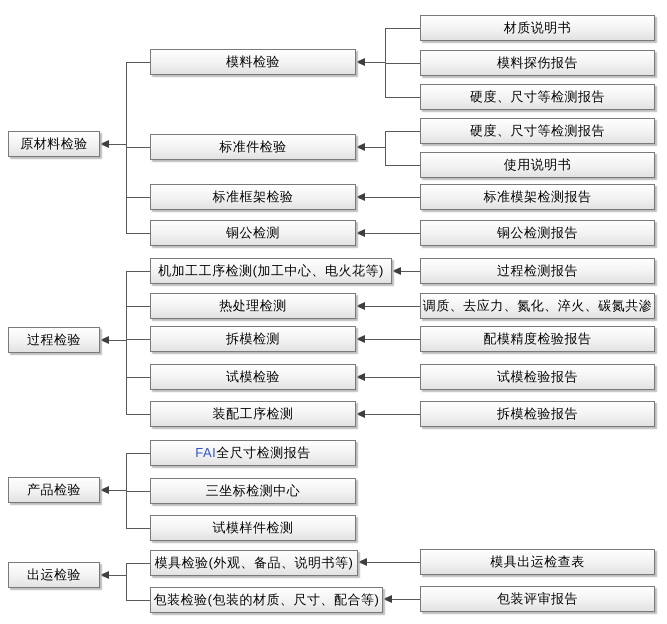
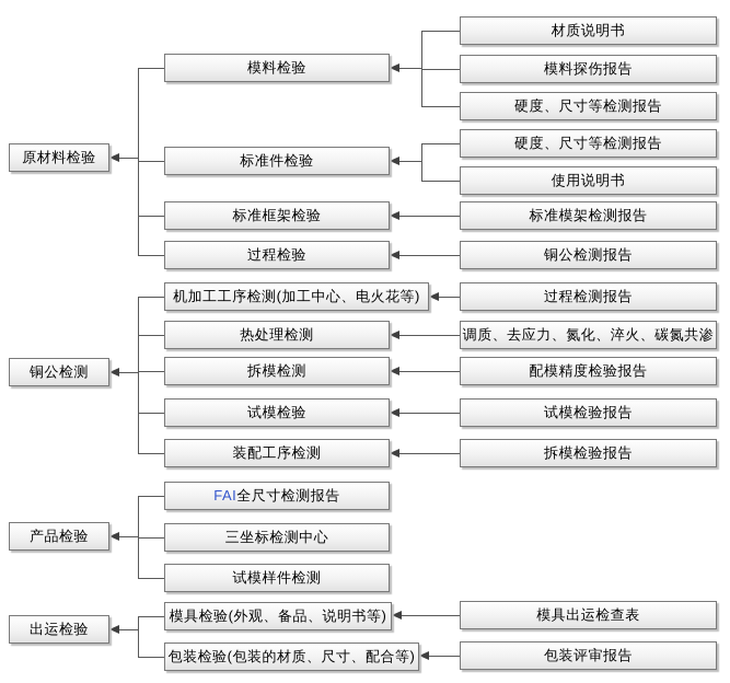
  原材料检验
- 过程检验
+ 铜公检测
  产品检验
  出运检验
  模料检验
  标准件检验
  标准框架检验
- 铜公检测
+ 过程检验
  机加工工序检测(加工中心、电火花等)
  热处理检测
  拆模检测
  试模检验
  装配工序检测
  FAI全尺寸检测报告
  三坐标检测中心
  试模样件检测
  模具检验(外观、备品、说明书等)
  包装检验(包装的材质、尺寸、配合等)
  材质说明书
  模料探伤报告
  硬度、尺寸等检测报告
  硬度、尺寸等检测报告
  使用说明书
  标准模架检测报告
  铜公检测报告
  过程检测报告
  调质、去应力、氮化、淬火、碳氮共渗
  配模精度检验报告
  试模检验报告
  拆模检验报告
  模具出运检查表
  包装评审报告
